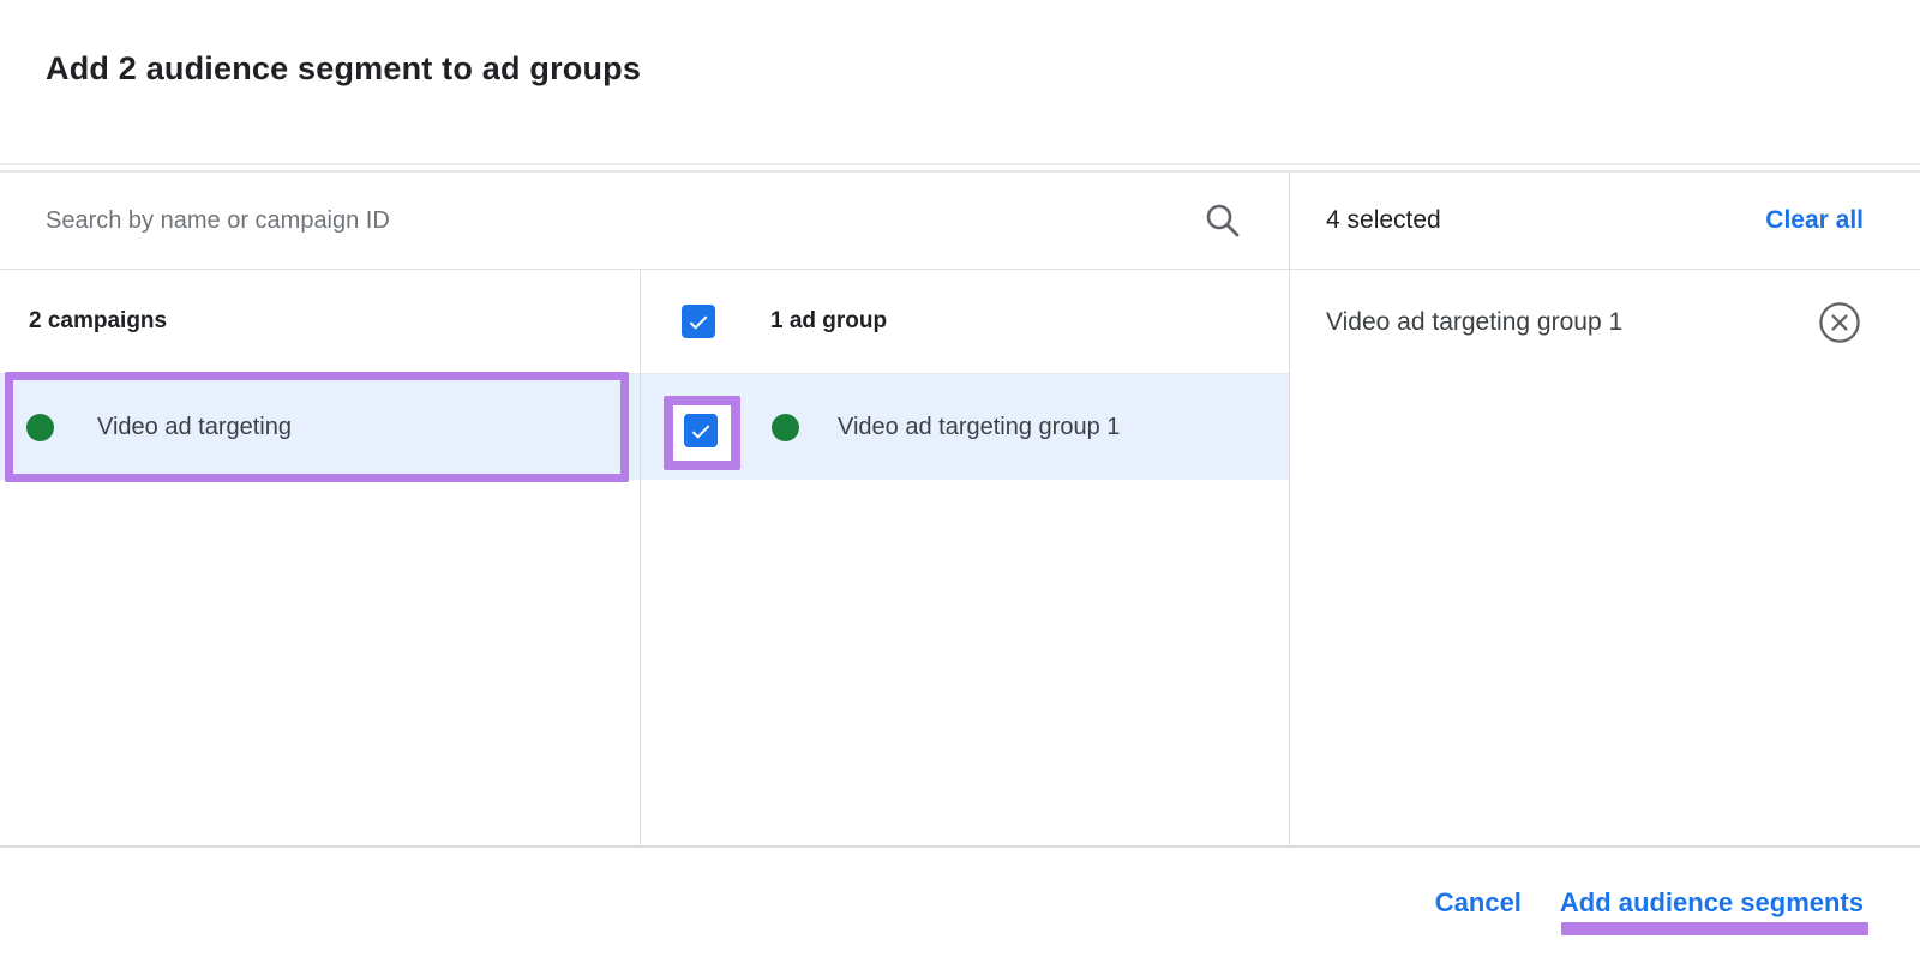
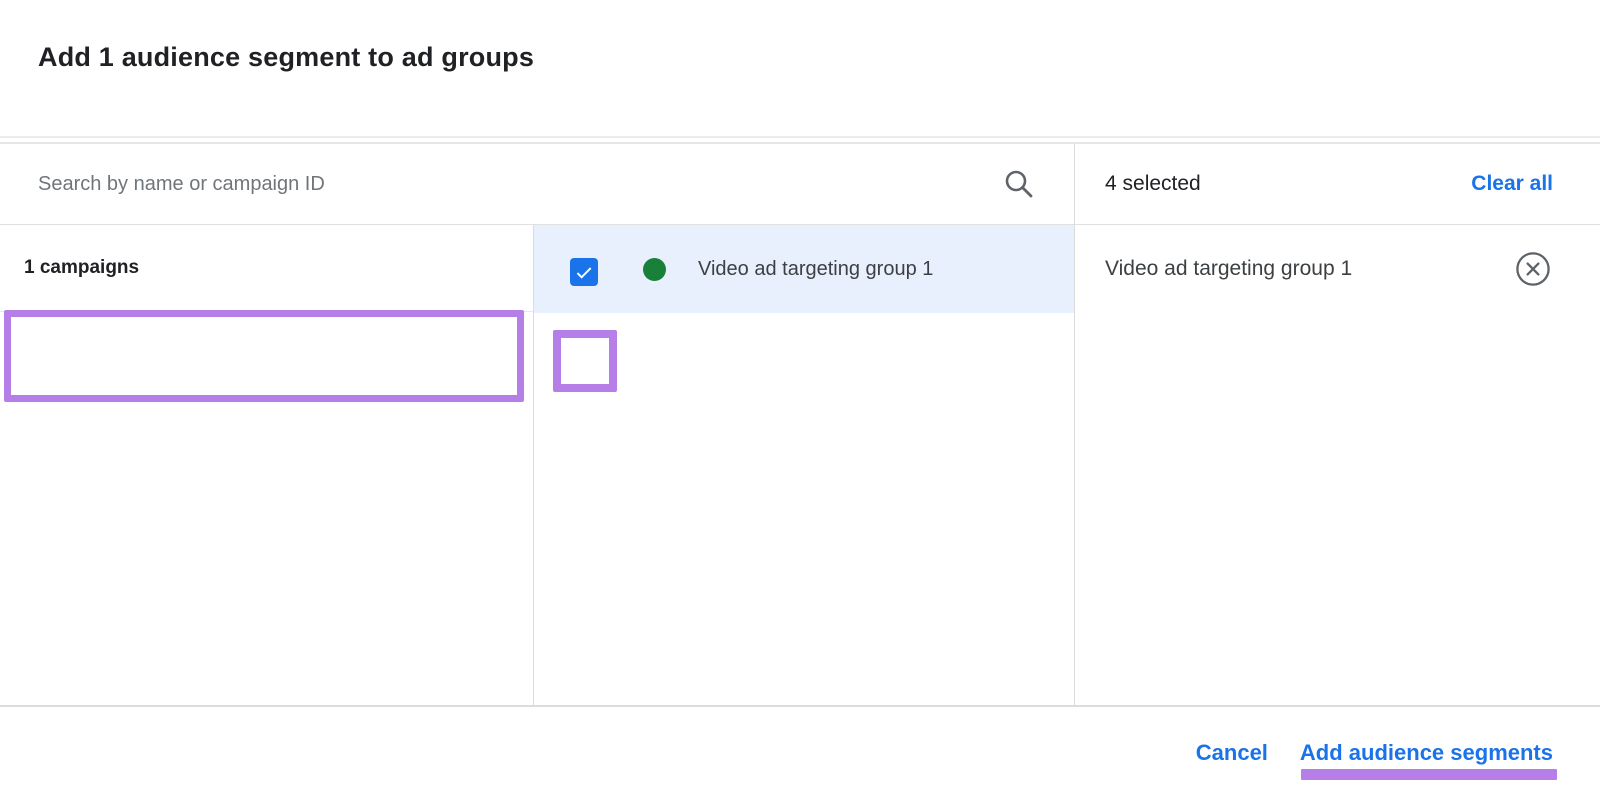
- Add 2 audience segment to ad groups
+ Add 1 audience segment to ad groups
  Search by name or campaign ID
  4 selected
  Clear all
- 2 campaigns
+ 1 campaigns
- Video ad targeting
- 1 ad group
  Video ad targeting group 1
  Video ad targeting group 1
  Cancel
  Add audience segments
